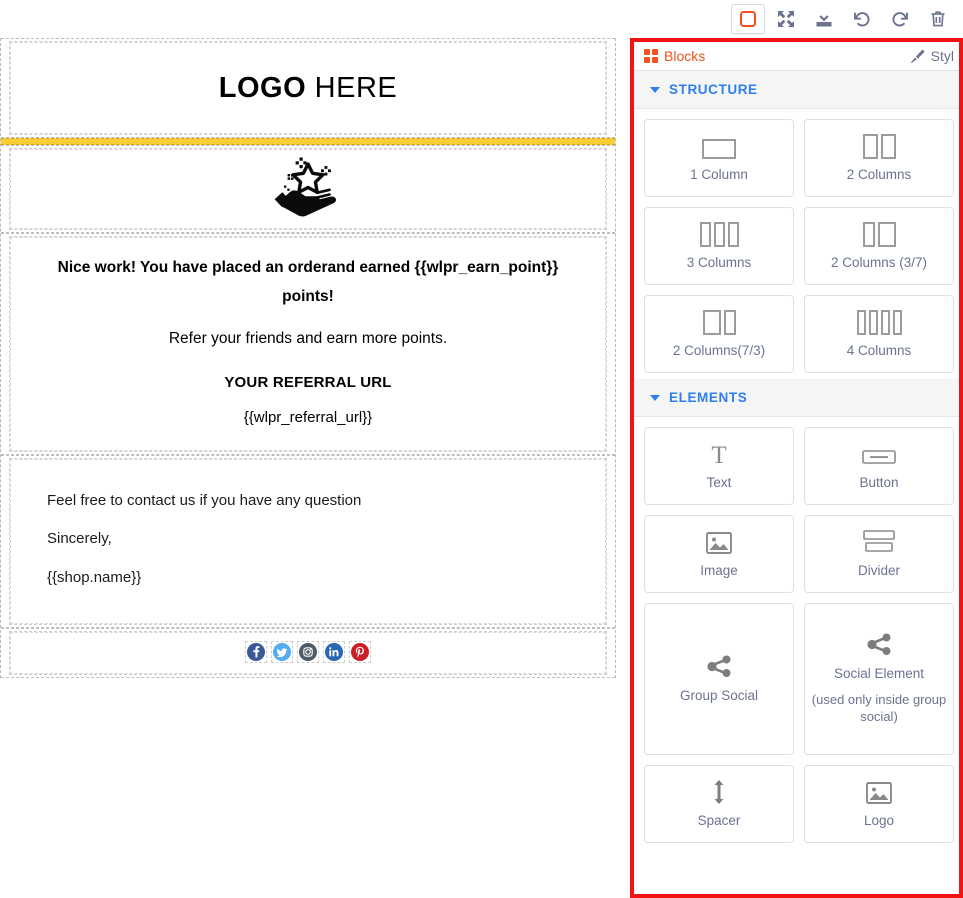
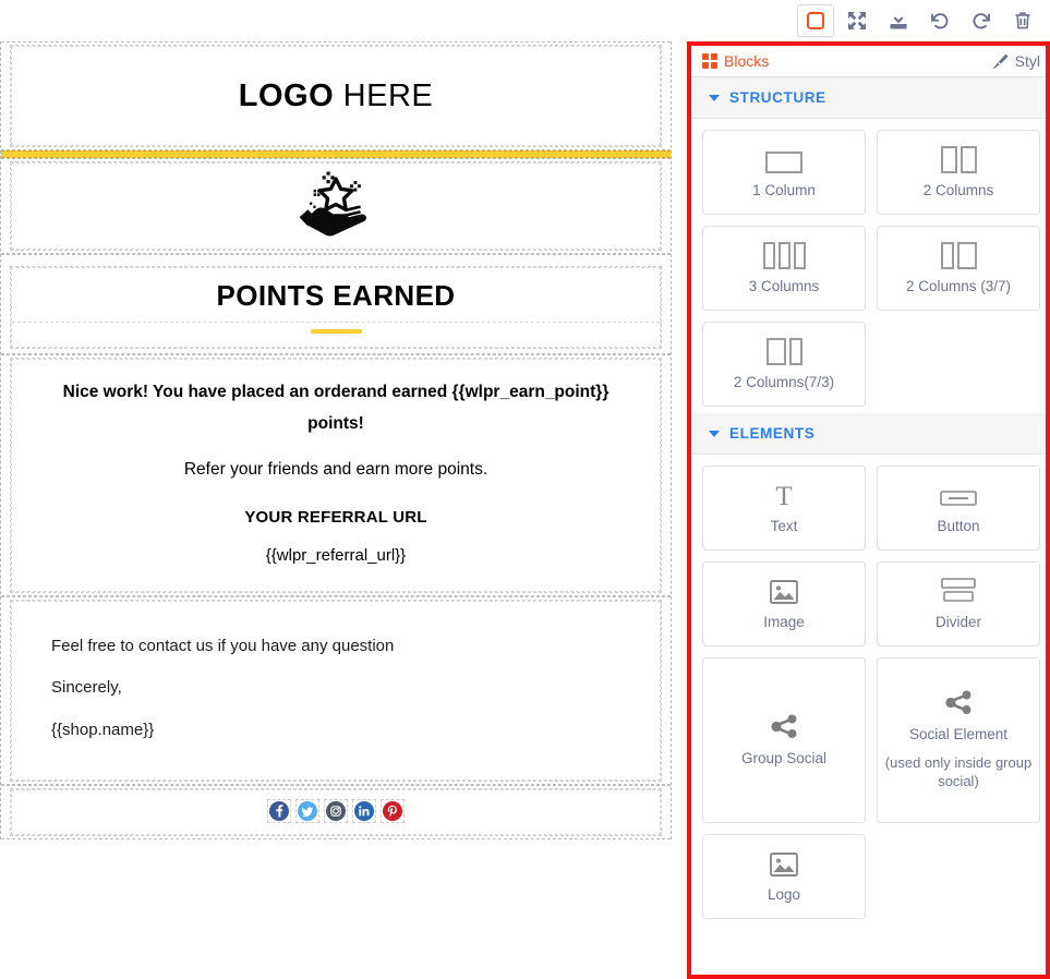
  LOGO HERE
+ POINTS EARNED
  Nice work! You have placed an orderand earned {{wlpr_earn_point}} points!
  Refer your friends and earn more points.
  YOUR REFERRAL URL
  {{wlpr_referral_url}}
  Feel free to contact us if you have any question
  Sincerely,
  {{shop.name}}
  Blocks
  Styl
  STRUCTURE
  1 Column
  2 Columns
  3 Columns
  2 Columns (3/7)
  2 Columns(7/3)
- 4 Columns
  ELEMENTS
  T
  Text
  Button
  Image
  Divider
  Group Social
  Social Element
  (used only inside group social)
- Spacer
  Logo
